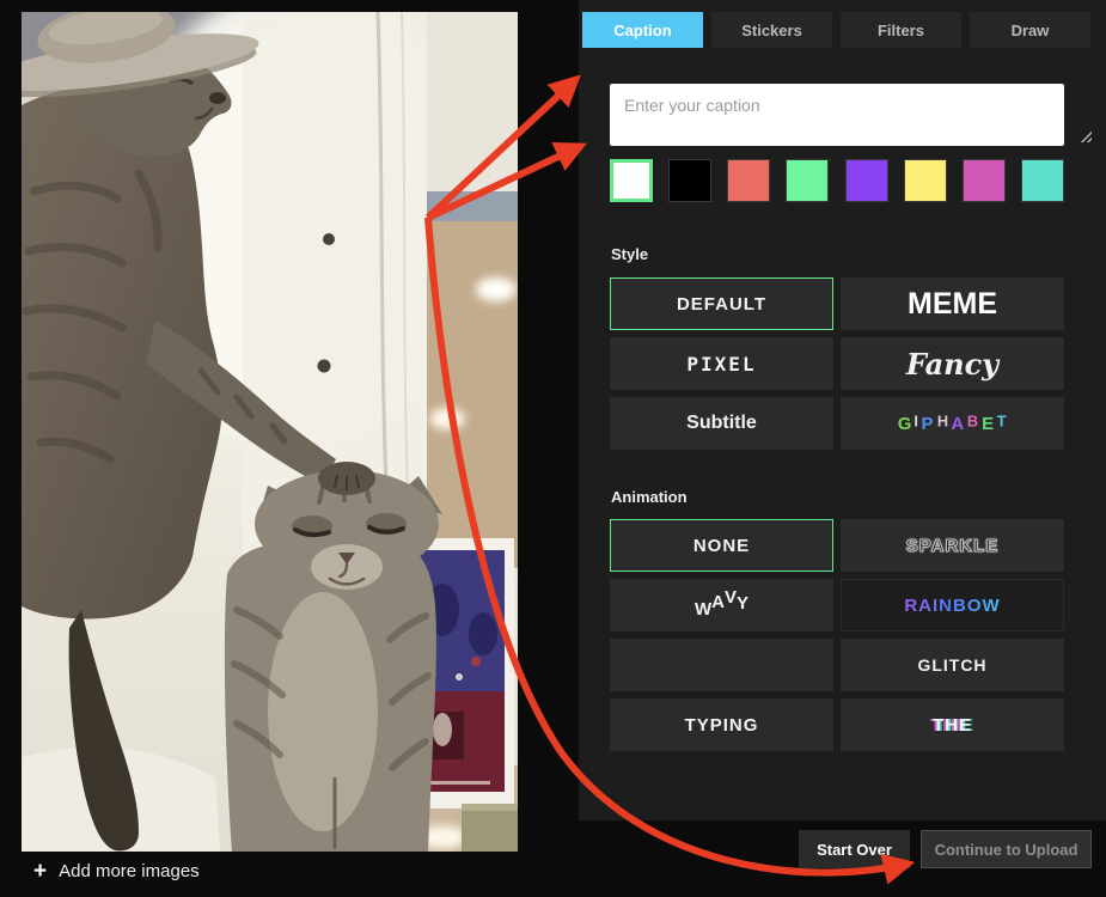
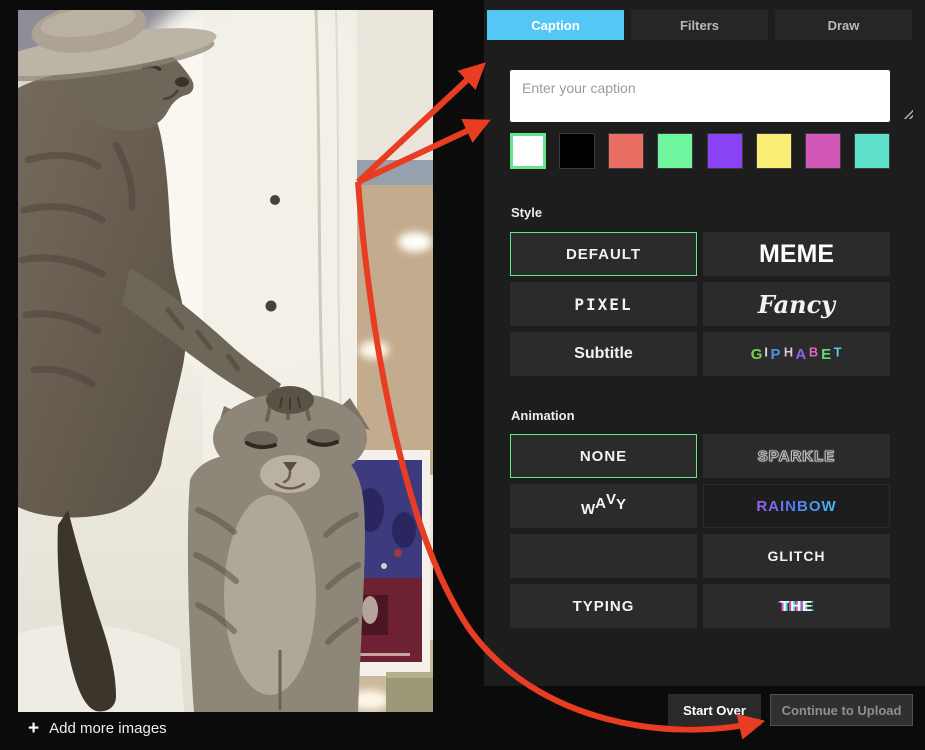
  +
  Add more images
  Caption
- Stickers
  Filters
  Draw
  Enter your caption
  Style
  DEFAULT
  MEME
  PIXEL
  Fancy
  Subtitle
  G
  I
  P
  H
  A
  B
  E
  T
  Animation
  NONE
  SPARKLE
  W
  A
  V
  Y
  RAINBOW
  GLITCH
  TYPING
  THE
  Start Over
  Continue to Upload
